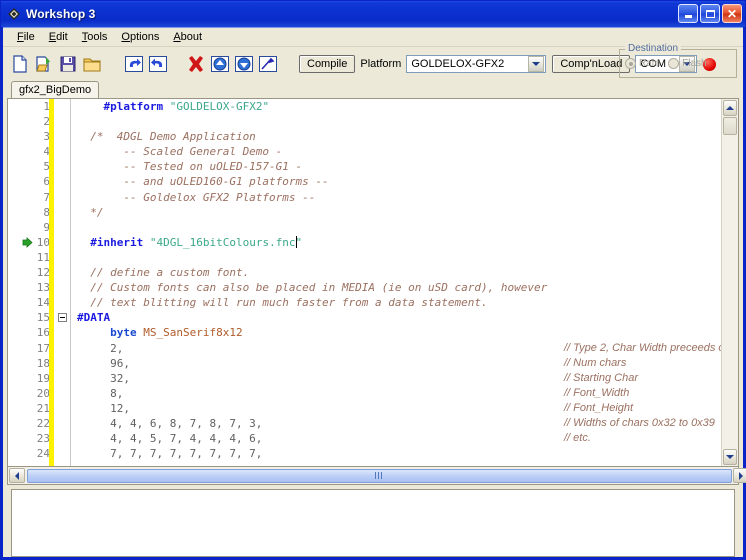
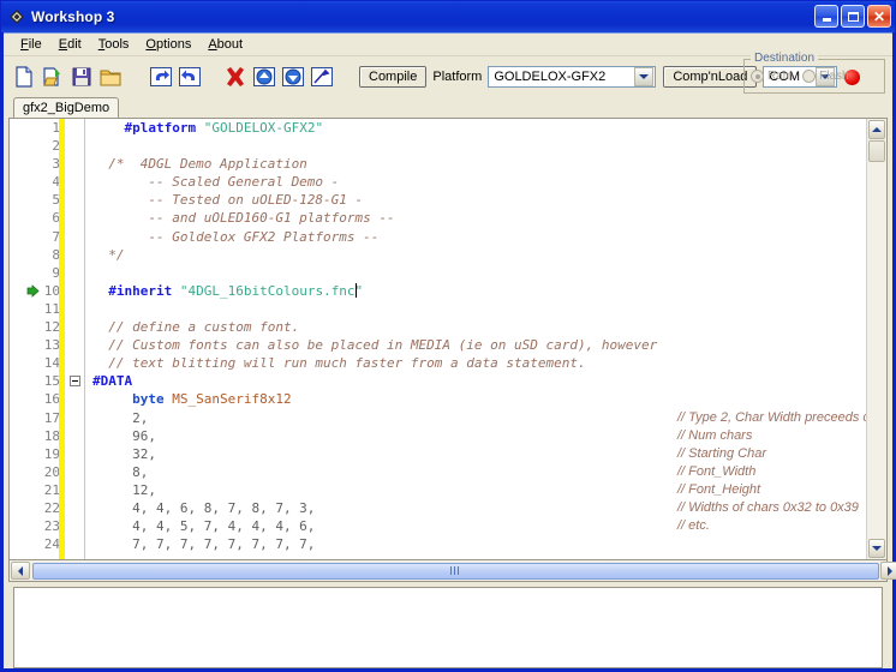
  Workshop 3
  ✕
  File
  Edit
  Tools
  Options
  About
  Compile
  Platform
  GOLDELOX-GFX2
  Comp'nLoad
  COM
  Destination
  Ram
  Flash
  gfx2_BigDemo
  1
  2
  3
  4
  5
  6
  7
  8
  9
  10
  11
  12
  13
  14
  15
  16
  17
  18
  19
  20
  21
  22
  23
  24
  #platform "GOLDELOX-GFX2"
  /* 4DGL Demo Application
  -- Scaled General Demo -
- -- Tested on uOLED-157-G1 -
+ -- Tested on uOLED-128-G1 -
  -- and uOLED160-G1 platforms --
  -- Goldelox GFX2 Platforms --
  */
  #inherit "4DGL_16bitColours.fnc"
  // define a custom font.
  // Custom fonts can also be placed in MEDIA (ie on uSD card), however
  // text blitting will run much faster from a data statement.
  #DATA
  byte MS_SanSerif8x12
  // Type 2, Char Width preceeds
  2,
  // Num chars
  96,
  // Starting Char
  32,
  // Font_Width
  8,
  // Font_Height
  12,
  // Widths of chars 0x32 to 0x39
  4, 4, 6, 8, 7, 8, 7, 3,
  // etc.
  4, 4, 5, 7, 4, 4, 4, 6,
  7, 7, 7, 7, 7, 7, 7, 7,
